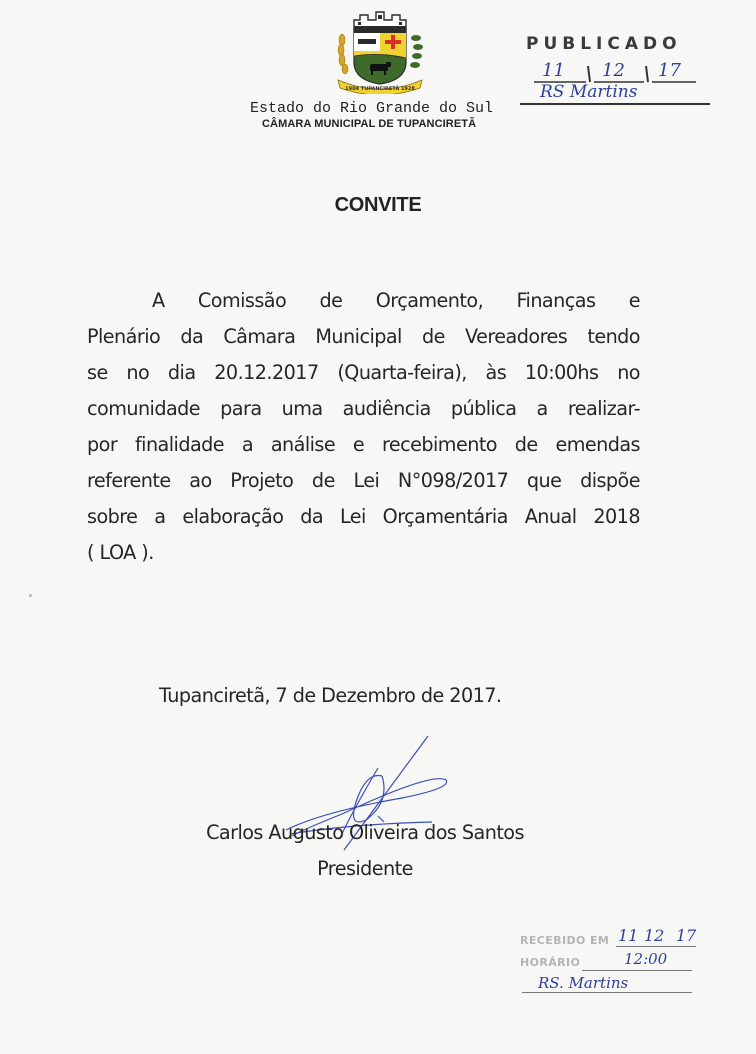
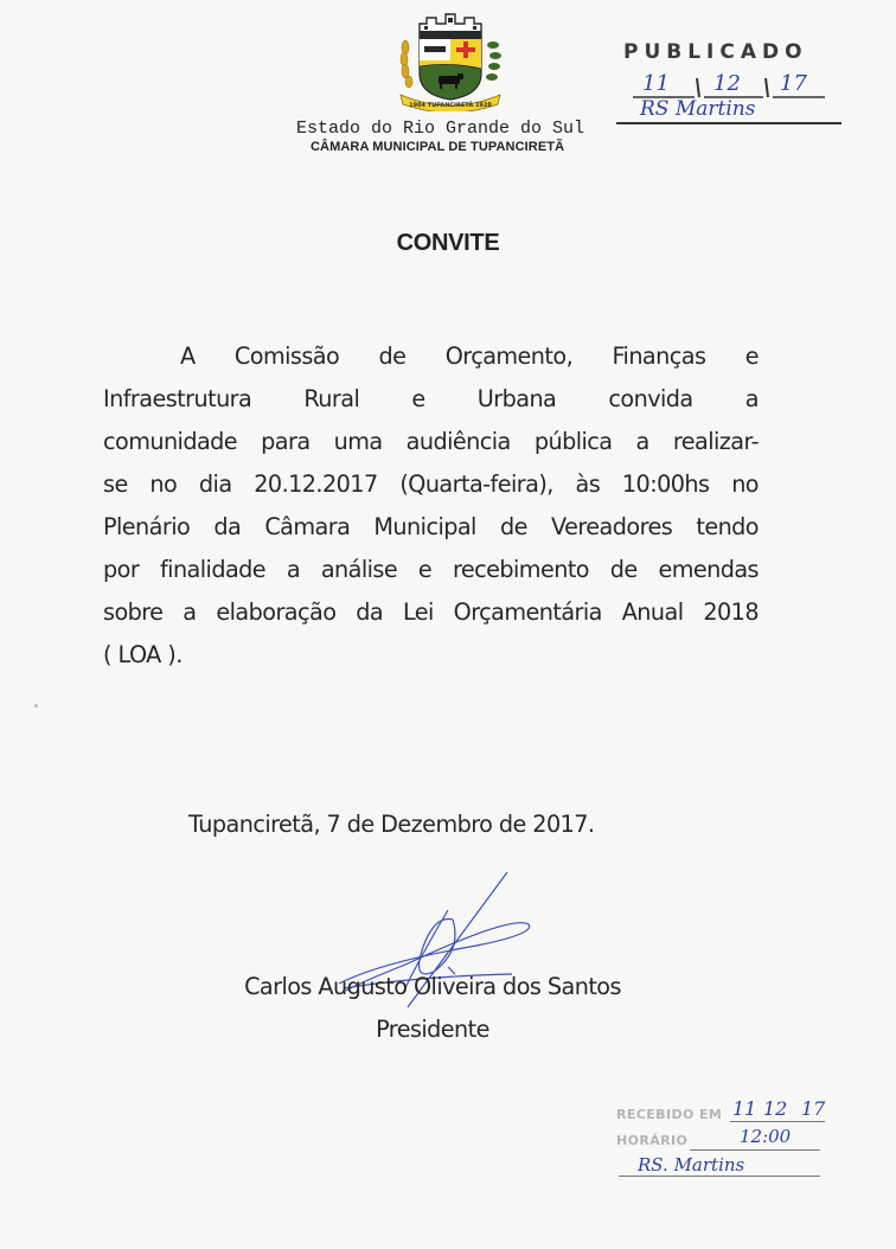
  Estado do Rio Grande do Sul
  CÂMARA MUNICIPAL DE TUPANCIRETÃ
  PUBLICADO
  11
  12
  17
  RS Martins
  CONVITE
  A Comissão de Orçamento, Finanças e
+ Infraestrutura Rural e Urbana convida a
- Plenário da Câmara Municipal de Vereadores tendo
+ comunidade para uma audiência pública a realizar-
  se no dia 20.12.2017 (Quarta-feira), às 10:00hs no
- comunidade para uma audiência pública a realizar-
+ Plenário da Câmara Municipal de Vereadores tendo
  por finalidade a análise e recebimento de emendas
- referente ao Projeto de Lei N°098/2017 que dispõe
  sobre a elaboração da Lei Orçamentária Anual 2018
  ( LOA ).
  Tupanciretã, 7 de Dezembro de 2017.
  Carlos Augusto Oliveira dos Santos
  Presidente
  RECEBIDO EM
  11
  12
  17
  HORÁRIO
  12:00
  RS. Martins
